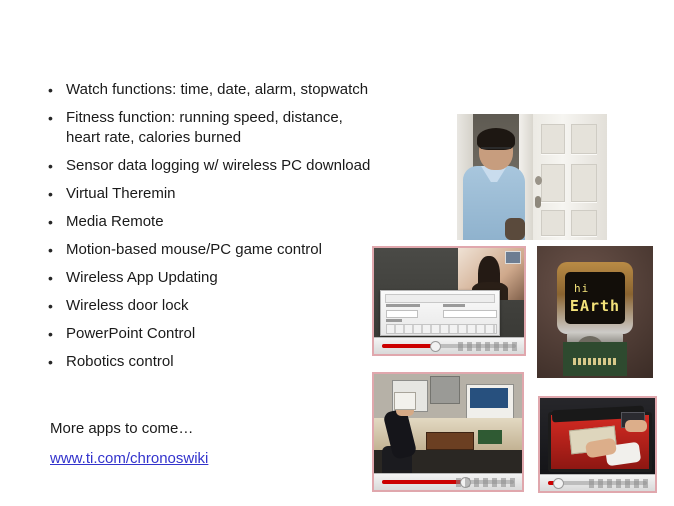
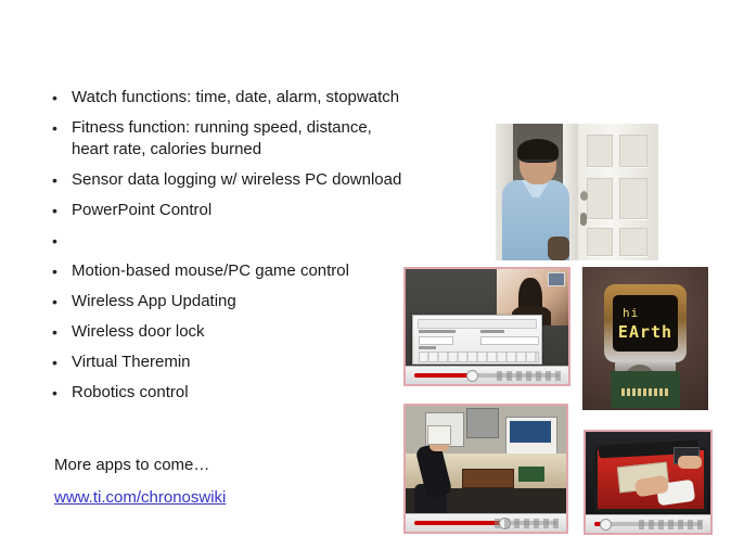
  •
  Watch functions: time, date, alarm, stopwatch
  •
  Fitness function: running speed, distance,
  heart rate, calories burned
  •
  Sensor data logging w/ wireless PC download
  •
- Virtual Theremin
+ PowerPoint Control
  •
- Media Remote
  •
  Motion-based mouse/PC game control
  •
  Wireless App Updating
  •
  Wireless door lock
  •
- PowerPoint Control
+ Virtual Theremin
  •
  Robotics control
  More apps to come…
  www.ti.com/chronoswiki
  hi
  EArth
